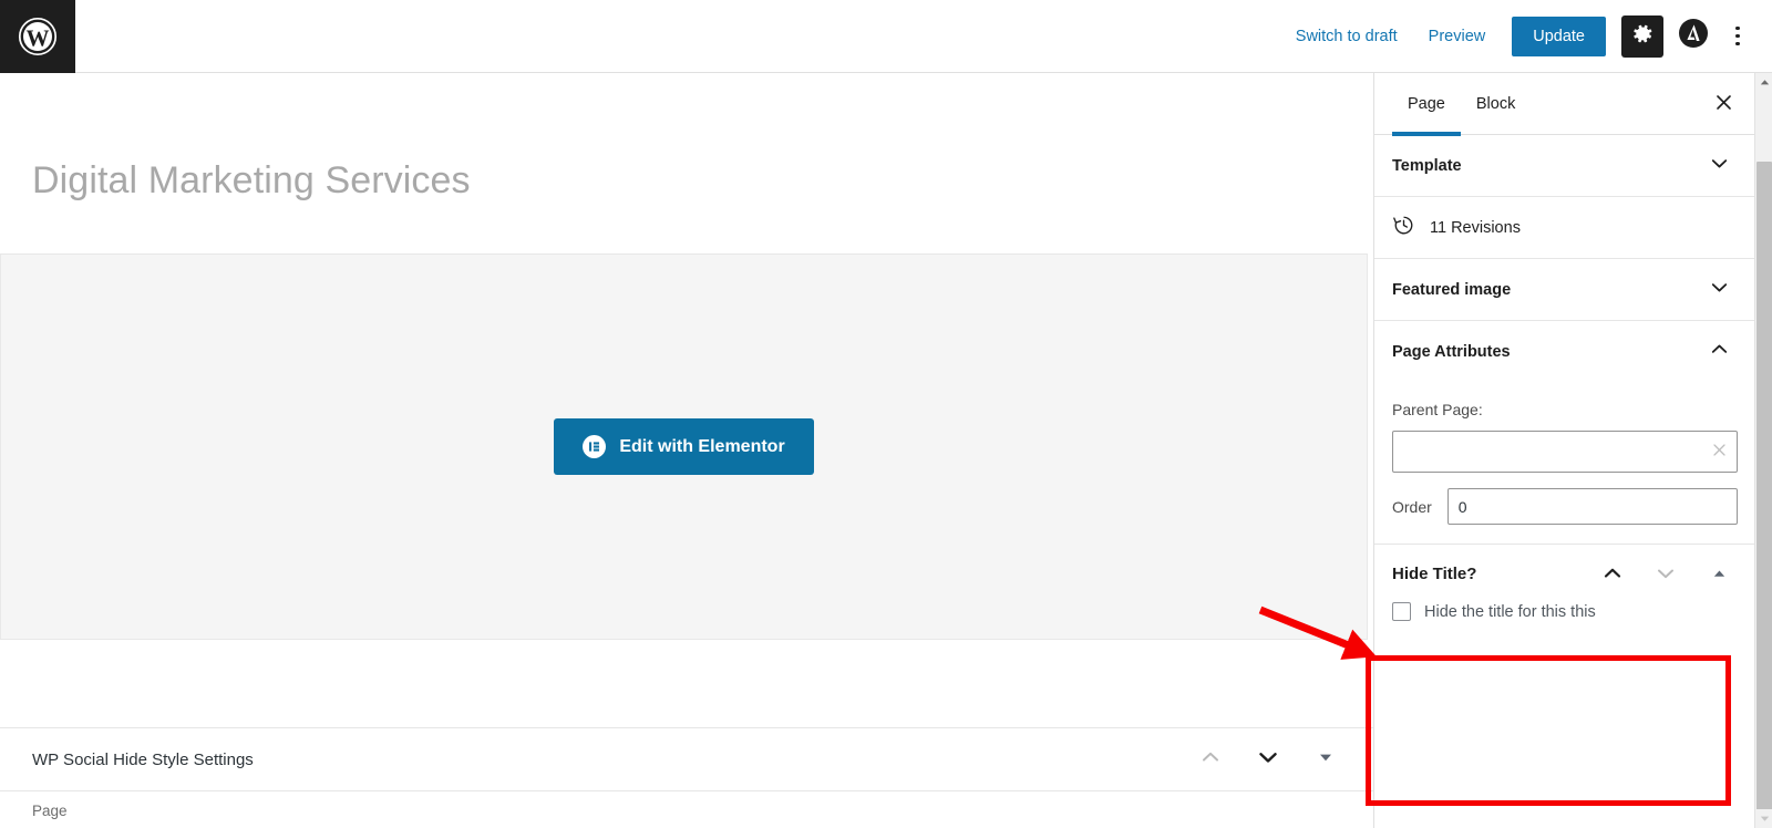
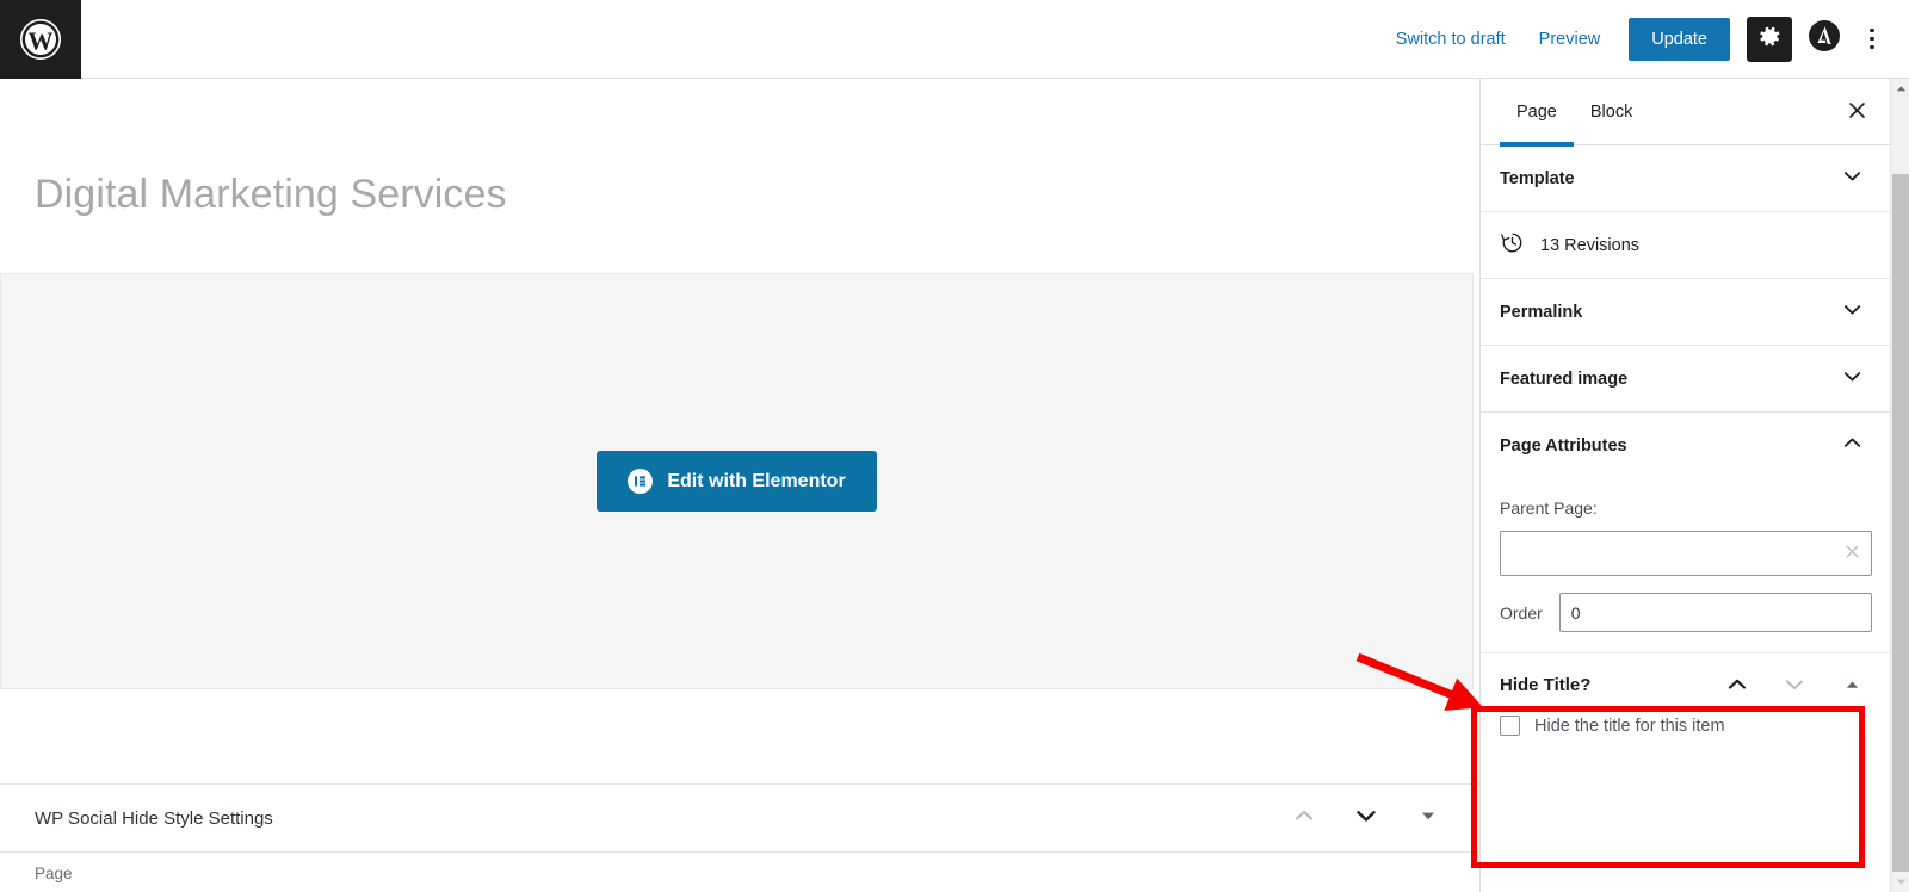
  W
  Switch to draft
  Preview
  Update
  Digital Marketing Services
  Edit with Elementor
  WP Social Hide Style Settings
  Page
  Page
  Block
  Template
- 11 Revisions
+ 13 Revisions
+ Permalink
  Featured image
  Page Attributes
  Parent Page:
  Order
  0
  Hide Title?
- Hide the title for this this
+ Hide the title for this item
